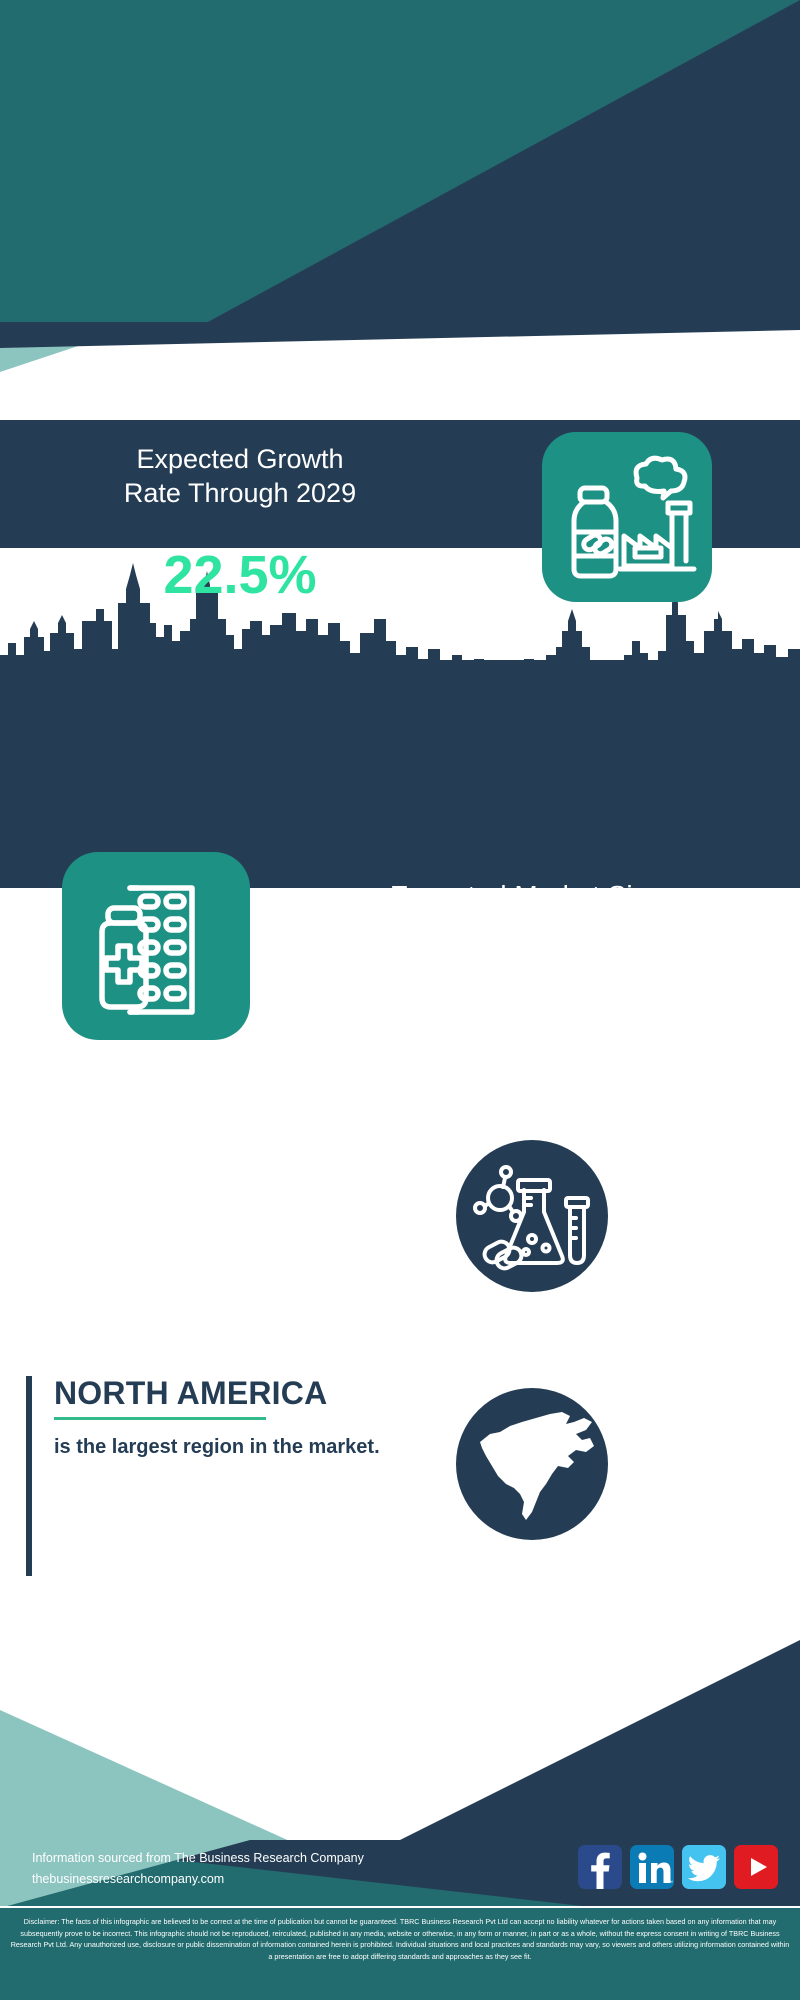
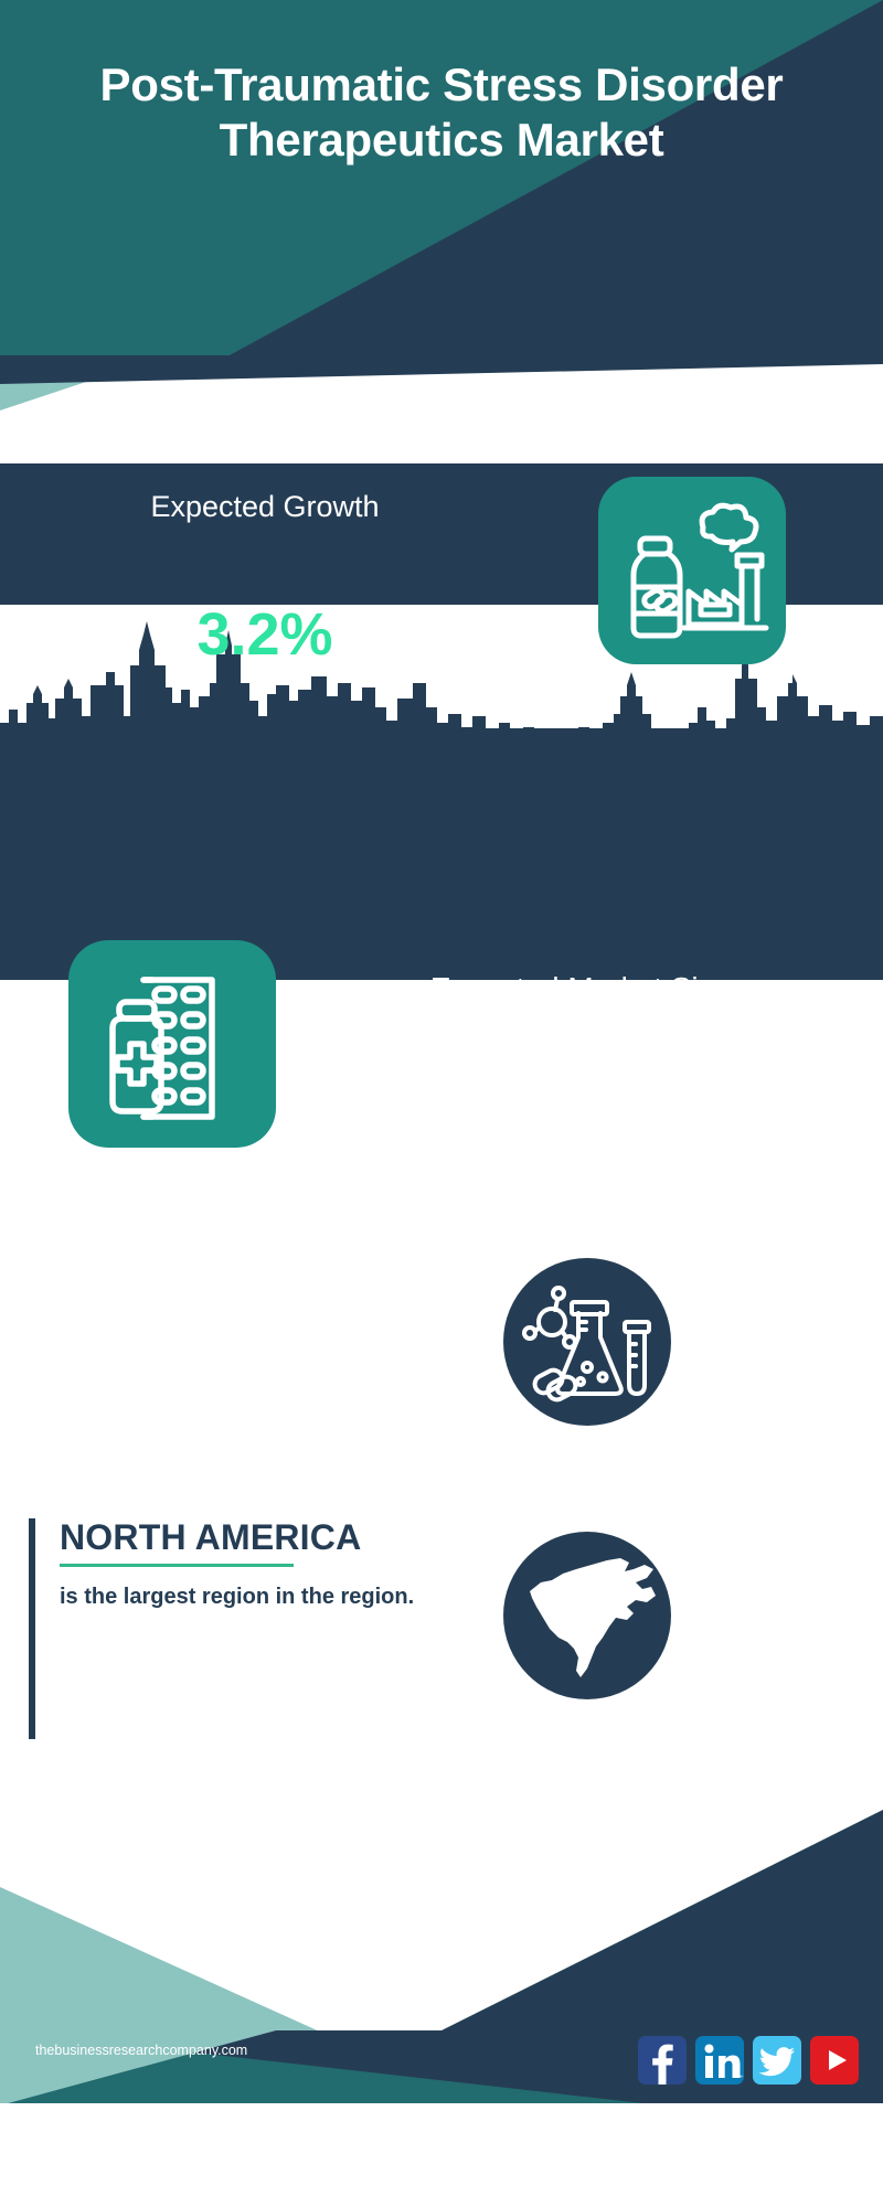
+ Post-Traumatic Stress Disorder Therapeutics Market
  Expected Growth
- Rate Through 2029
- 22.5%
+ 3.2%
  Expected Market Size
  NORTH AMERICA
- is the largest region in the market.
+ is the largest region in the region.
- Information sourced from The Business Research Company
  thebusinessresearchcompany.com
- Disclaimer: The facts of this infographic are believed to be correct at the time of publication but cannot be guaranteed. TBRC Business Research Pvt Ltd can accept no liability whatever for actions taken based on any information that may subsequently prove to be incorrect. This infographic should not be reproduced, reirculated, published in any media, website or otherwise, in any form or manner, in part or as a whole, without the express consent in writing of TBRC Business Research Pvt Ltd. Any unauthorized use, disclosure or public dissemination of information contained herein is prohibited. Individual situations and local practices and standards may vary, so viewers and others utilizing information contained within a presentation are free to adopt differing standards and approaches as they see fit.
